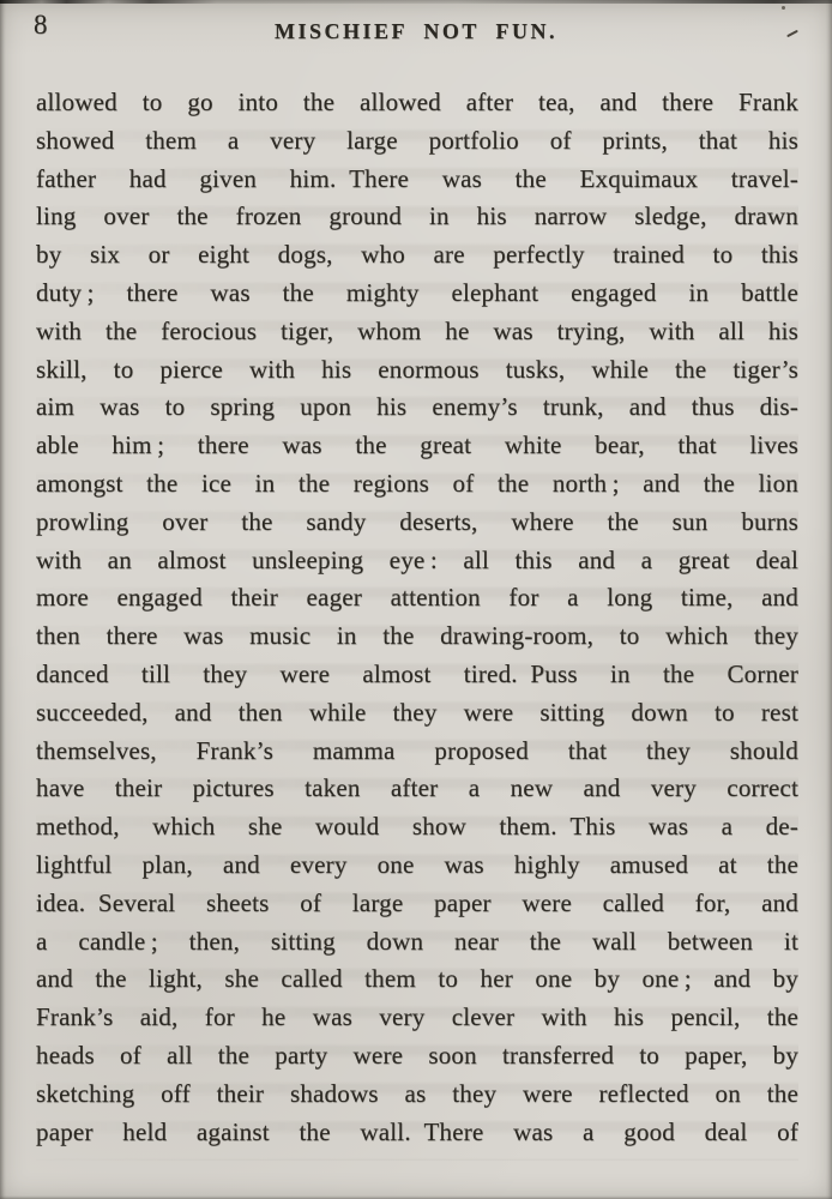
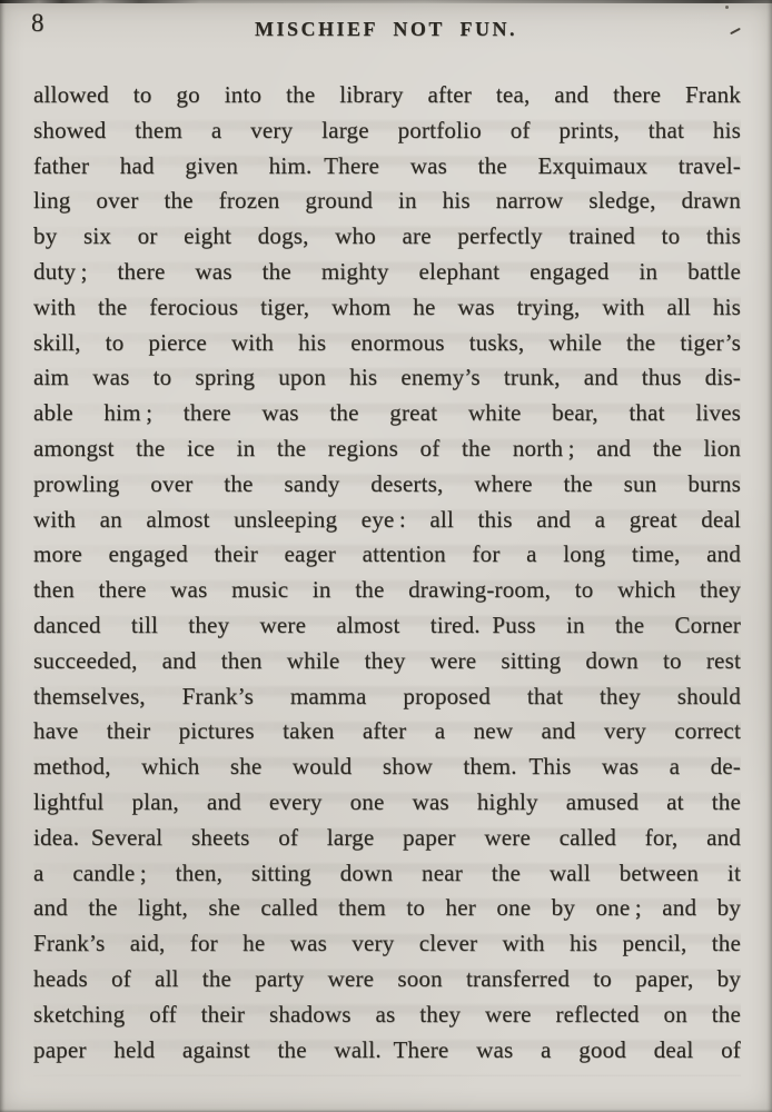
  8
  MISCHIEF NOT FUN.
- allowed to go into the allowed after tea, and there Frank
+ allowed to go into the library after tea, and there Frank
